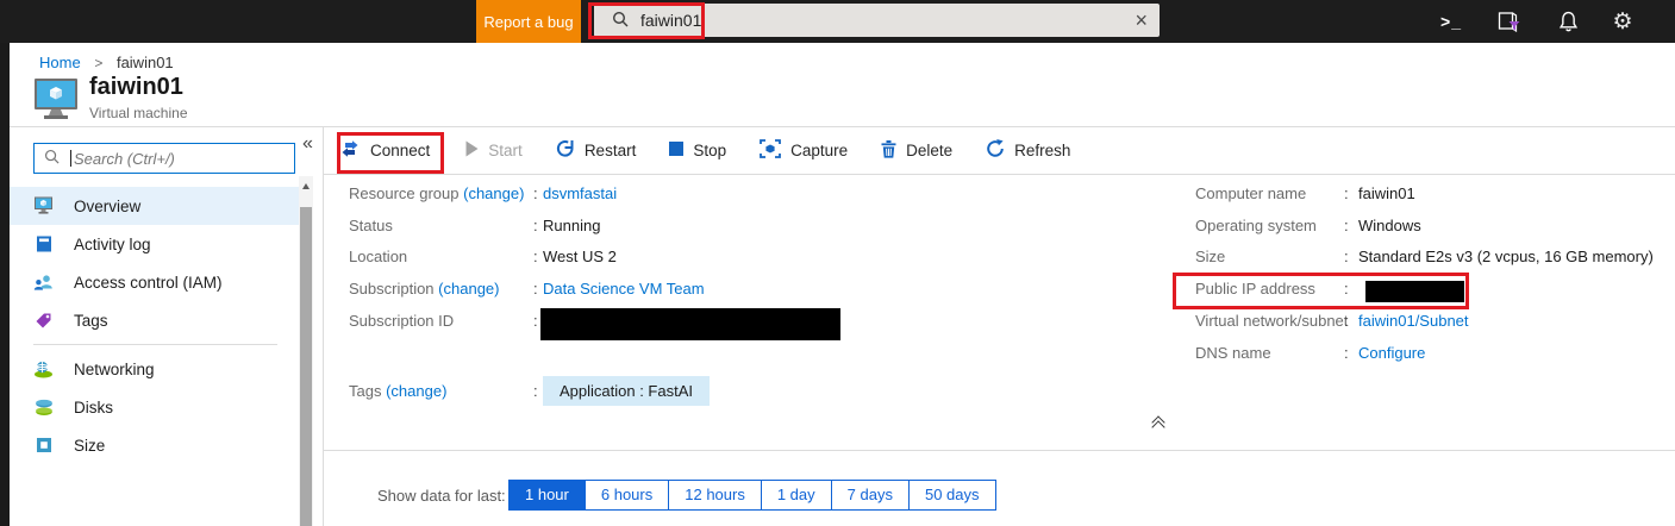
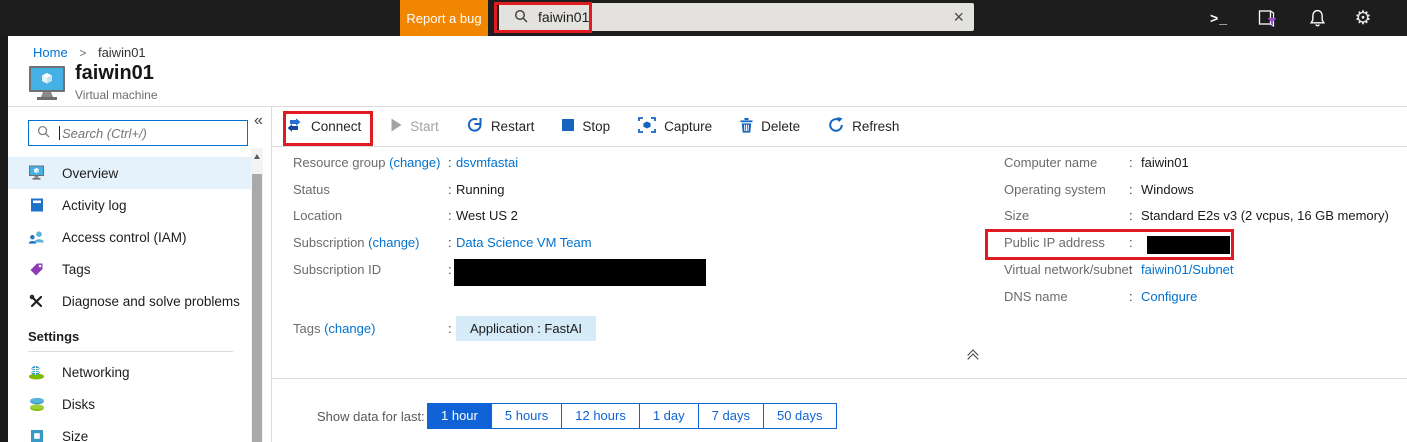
  Report a bug
  faiwin01
  ×
  >_
  ⚙
  Home > faiwin01
  faiwin01
  Virtual machine
  «
  Search (Ctrl+/)
  Overview
  Activity log
  Access control (IAM)
  Tags
+ Diagnose and solve problems
+ Settings
  Networking
  Disks
  Size
  Connect
  Start
  Restart
  Stop
  Capture
  Delete
  Refresh
  Resource group (change)
  :
  dsvmfastai
  Status
  :
  Running
  Location
  :
  West US 2
  Subscription (change)
  :
  Data Science VM Team
  Subscription ID
  :
  Tags (change)
  :
  Application : FastAI
  Computer name
  :
  faiwin01
  Operating system
  :
  Windows
  Size
  :
  Standard E2s v3 (2 vcpus, 16 GB memory)
  Public IP address
  :
  Virtual network/subnet
  :
  faiwin01/Subnet
  DNS name
  :
  Configure
  Show data for last:
  1 hour
- 6 hours
+ 5 hours
  12 hours
  1 day
  7 days
  50 days
